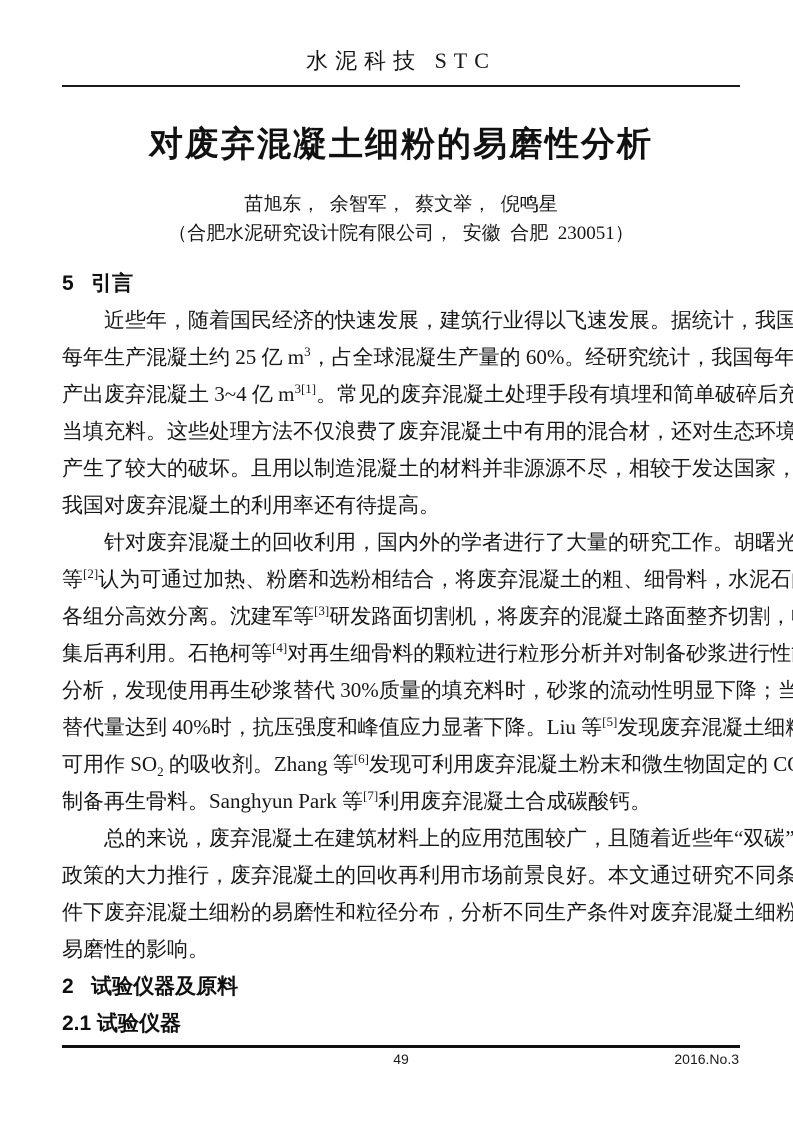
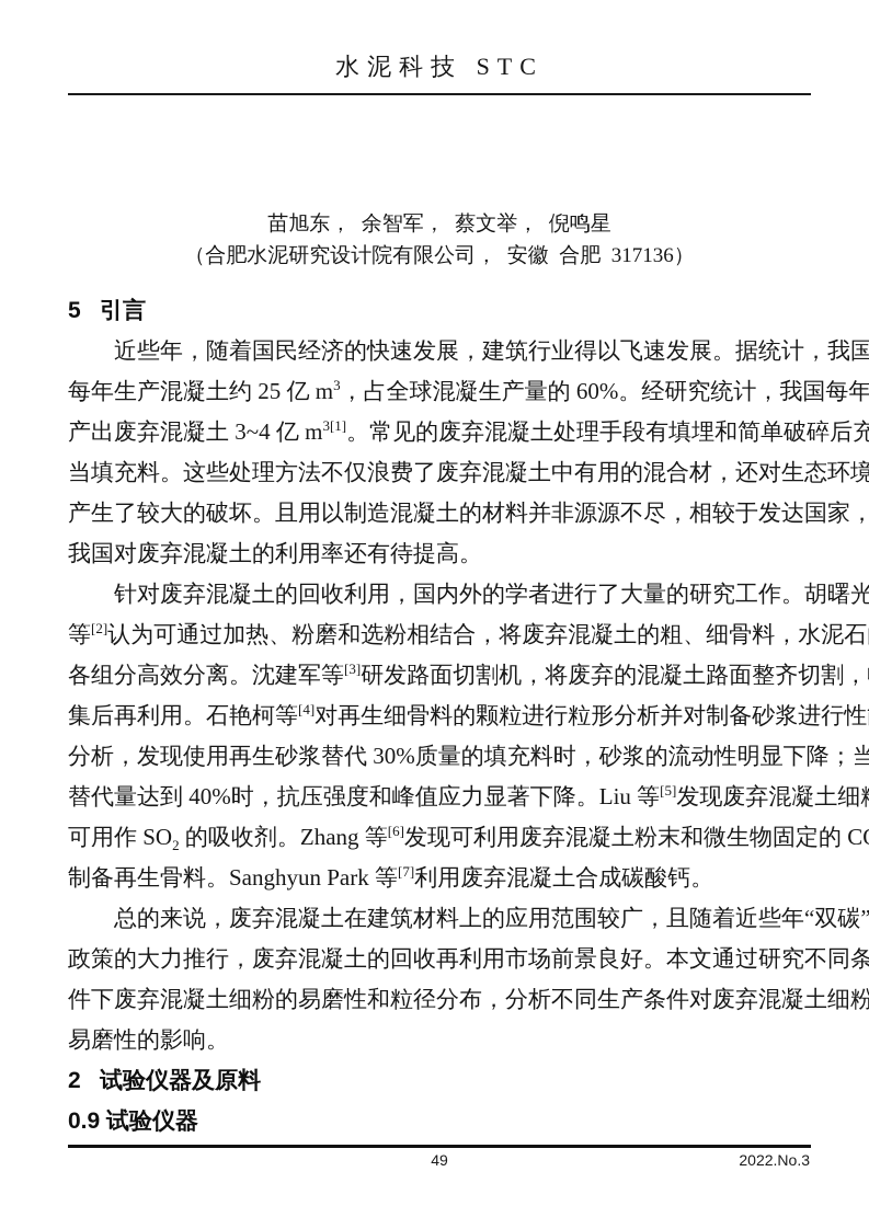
  水泥科技 STC
- 对废弃混凝土细粉的易磨性分析
  苗旭东， 余智军， 蔡文举， 倪鸣星
- （合肥水泥研究设计院有限公司， 安徽 合肥 230051）
+ （合肥水泥研究设计院有限公司， 安徽 合肥 317136）
  5 引言
  近些年，随着国民经济的快速发展，建筑行业得以飞速发展。据统计，我国
  每年生产混凝土约 25 亿 m3，占全球混凝生产量的 60%。经研究统计，我国每年
  产出废弃混凝土 3~4 亿 m3[1]。常见的废弃混凝土处理手段有填埋和简单破碎后充
  当填充料。这些处理方法不仅浪费了废弃混凝土中有用的混合材，还对生态环境
  产生了较大的破坏。且用以制造混凝土的材料并非源源不尽，相较于发达国家，
  我国对废弃混凝土的利用率还有待提高。
  针对废弃混凝土的回收利用，国内外的学者进行了大量的研究工作。胡曙光
  等[2]认为可通过加热、粉磨和选粉相结合，将废弃混凝土的粗、细骨料，水泥石
  各组分高效分离。沈建军等[3]研发路面切割机，将废弃的混凝土路面整齐切割，
  集后再利用。石艳柯等[4]对再生细骨料的颗粒进行粒形分析并对制备砂浆进行性
  分析，发现使用再生砂浆替代 30%质量的填充料时，砂浆的流动性明显下降；当
  替代量达到 40%时，抗压强度和峰值应力显著下降。Liu 等[5]发现废弃混凝土细
  可用作 SO2 的吸收剂。Zhang 等[6]发现可利用废弃混凝土粉末和微生物固定的 C
  制备再生骨料。Sanghyun Park 等[7]利用废弃混凝土合成碳酸钙。
  总的来说，废弃混凝土在建筑材料上的应用范围较广，且随着近些年“双碳”
  政策的大力推行，废弃混凝土的回收再利用市场前景良好。本文通过研究不同条
  件下废弃混凝土细粉的易磨性和粒径分布，分析不同生产条件对废弃混凝土细粉
  易磨性的影响。
  2 试验仪器及原料
- 2.1 试验仪器
+ 0.9 试验仪器
  49
- 2016.No.3
+ 2022.No.3
